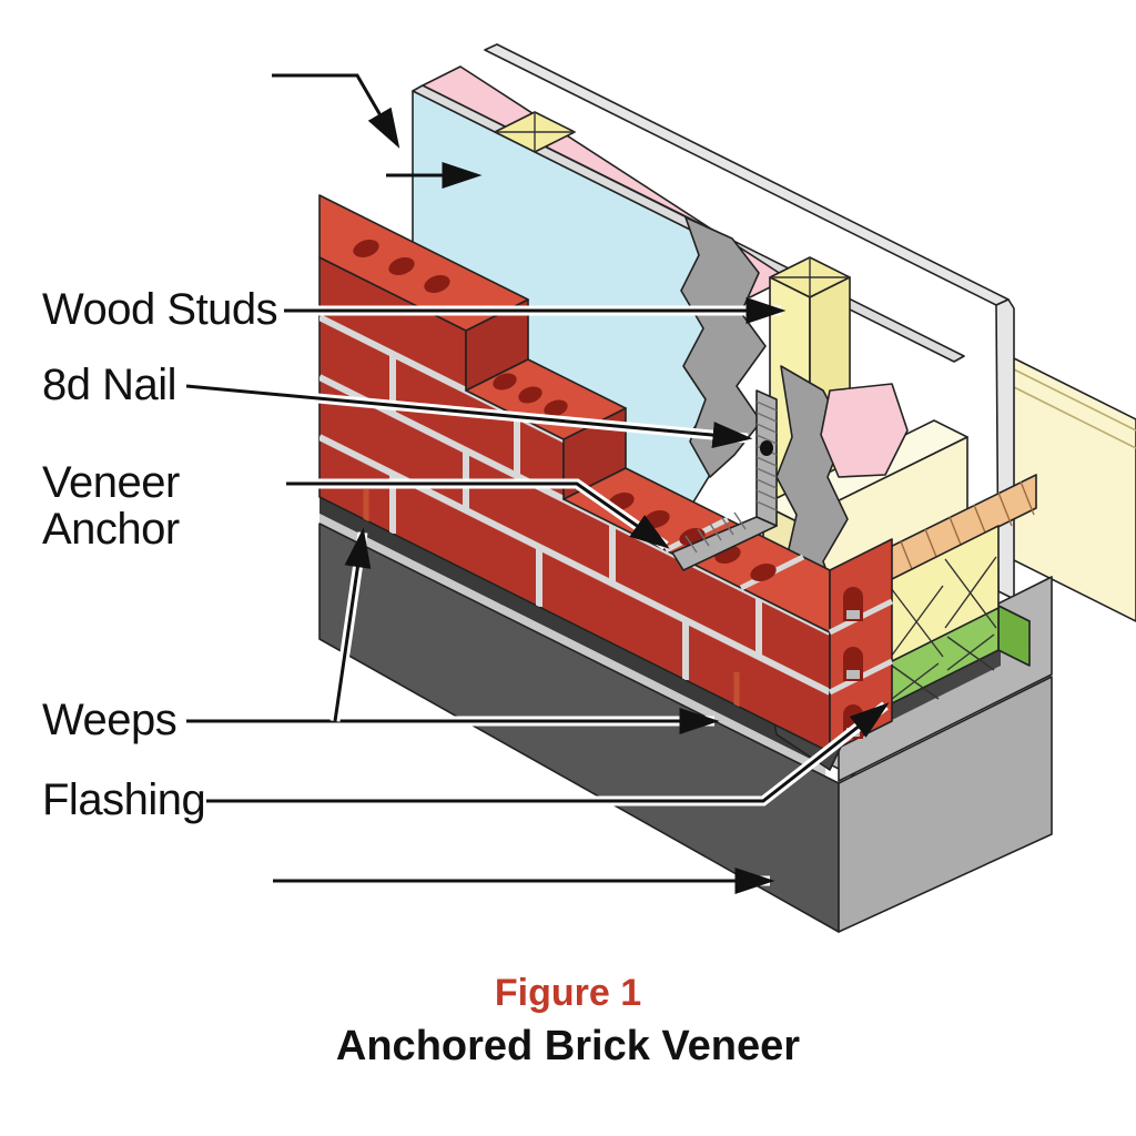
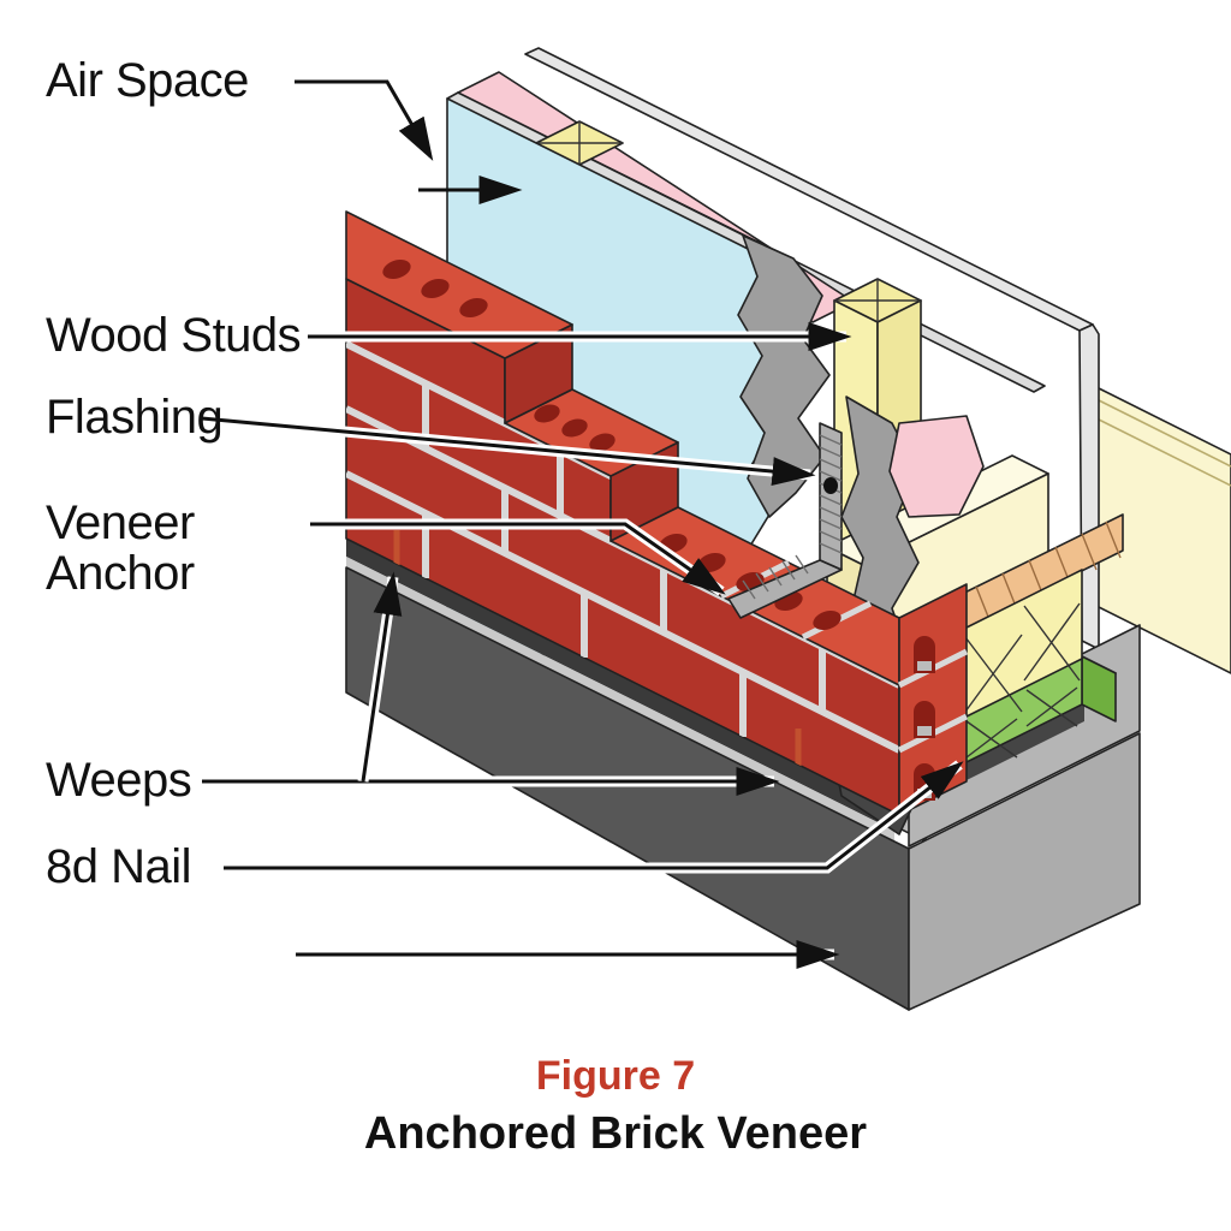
+ Air Space
  Wood Studs
- 8d Nail
+ Flashing
  Veneer
  Anchor
  Weeps
- Flashing
+ 8d Nail
- Figure 1
+ Figure 7
  Anchored Brick Veneer
